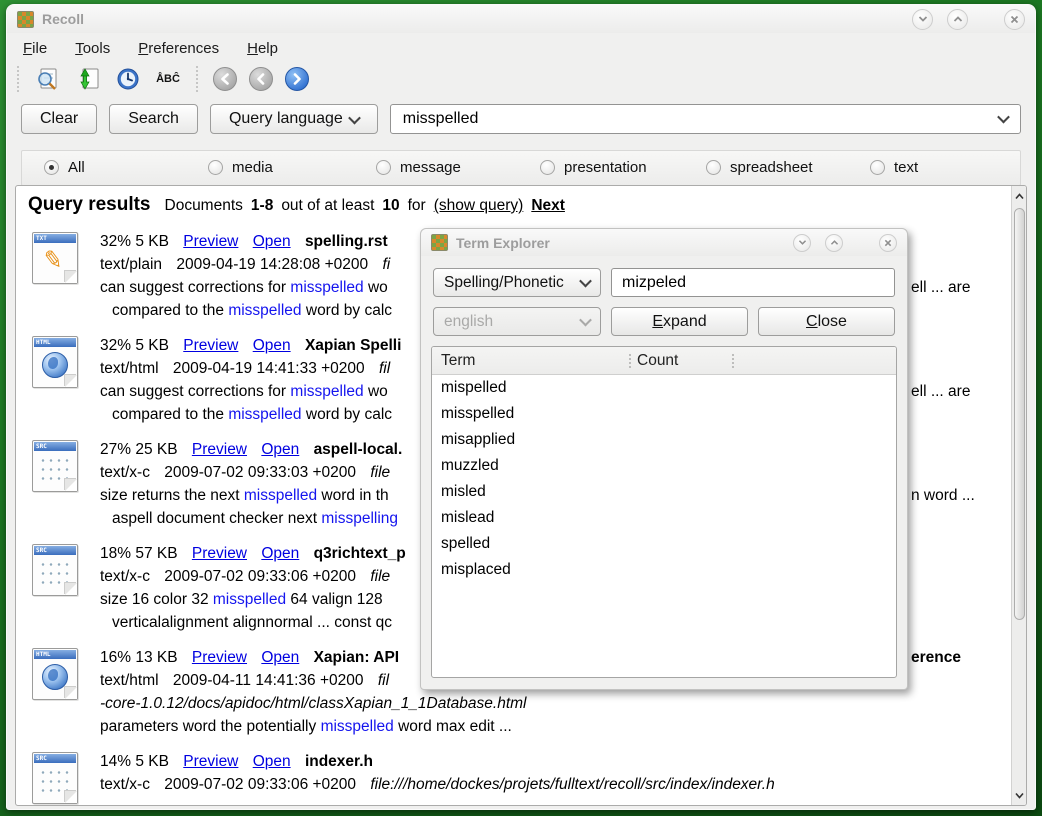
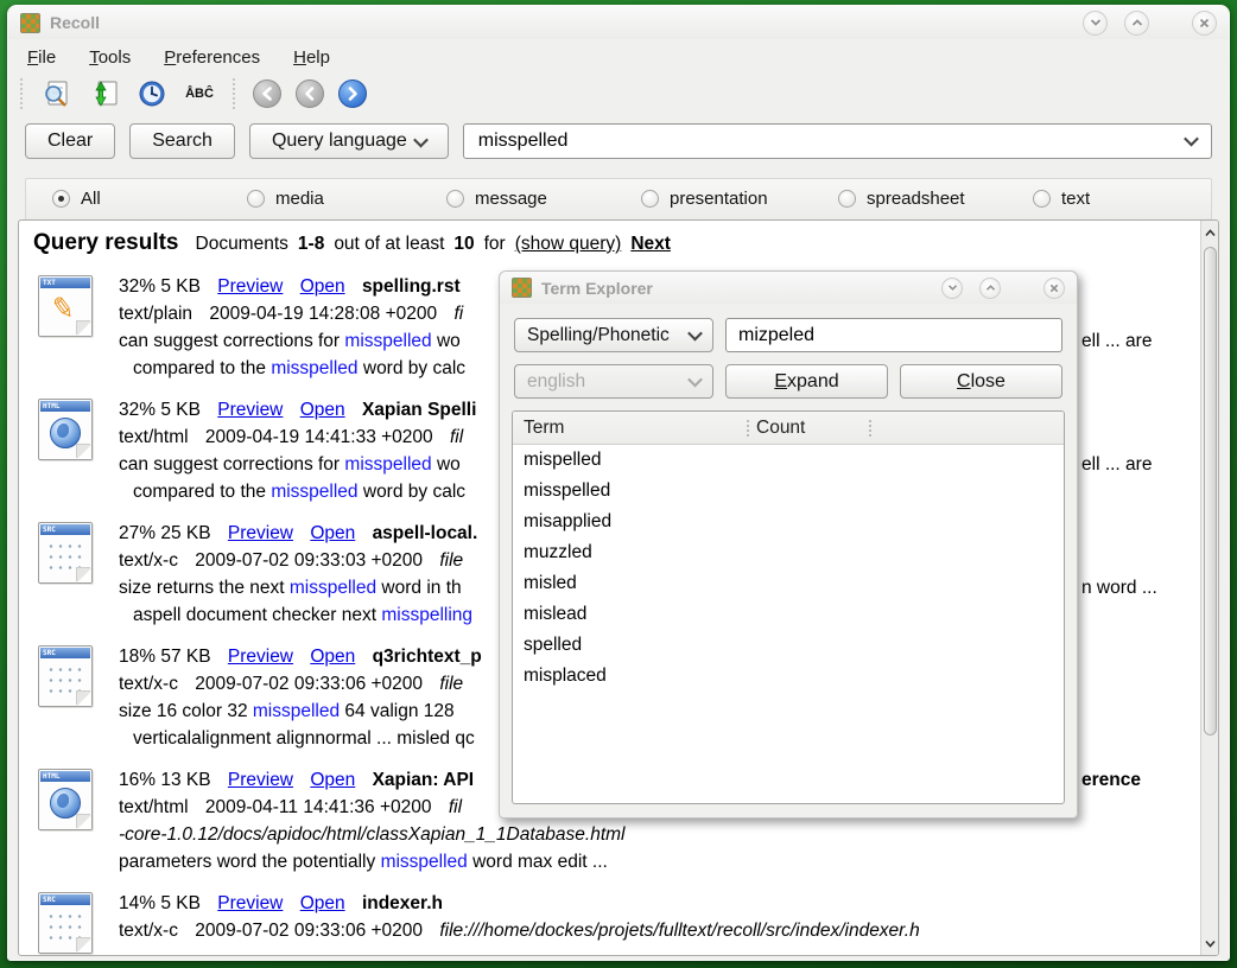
  Recoll
  File
  Tools
  Preferences
  Help
  ÅBĈ
  Clear
  Search
  Query language
  misspelled
  All
  media
  message
  presentation
  spreadsheet
  text
  Query results
  Documents
  1-8
  out of at least
  10
  for
  (show query)
  Next
  32% 5 KB Preview Open spelling.rst
  text/plain 2009-04-19 14:28:08 +0200 fi
  can suggest corrections for misspelled wo
  compared to the misspelled word by calc
  32% 5 KB Preview Open Xapian Spelli
  text/html 2009-04-19 14:41:33 +0200 fil
  can suggest corrections for misspelled wo
  compared to the misspelled word by calc
  27% 25 KB Preview Open aspell-local.
  text/x-c 2009-07-02 09:33:03 +0200 file
  size returns the next misspelled word in th
  aspell document checker next misspelling
  18% 57 KB Preview Open q3richtext_p
  text/x-c 2009-07-02 09:33:06 +0200 file
  size 16 color 32 misspelled 64 valign 128
- verticalalignment alignnormal ... const qc
+ verticalalignment alignnormal ... misled qc
  16% 13 KB Preview Open Xapian: API
  text/html 2009-04-11 14:41:36 +0200 fil
  -core-1.0.12/docs/apidoc/html/classXapian_1_1Database.html
  parameters word the potentially misspelled word max edit ...
  14% 5 KB Preview Open indexer.h
  text/x-c 2009-07-02 09:33:06 +0200 file:///home/dockes/projets/fulltext/recoll/src/index/indexer.h
  ell ... are
  ell ... are
  n word ...
  erence
  Term Explorer
  Spelling/Phonetic
  mizpeled
  english
  E
  xpand
  C
  lose
  Term
  Count
  mispelled
  misspelled
  misapplied
  muzzled
  misled
  mislead
  spelled
  misplaced
